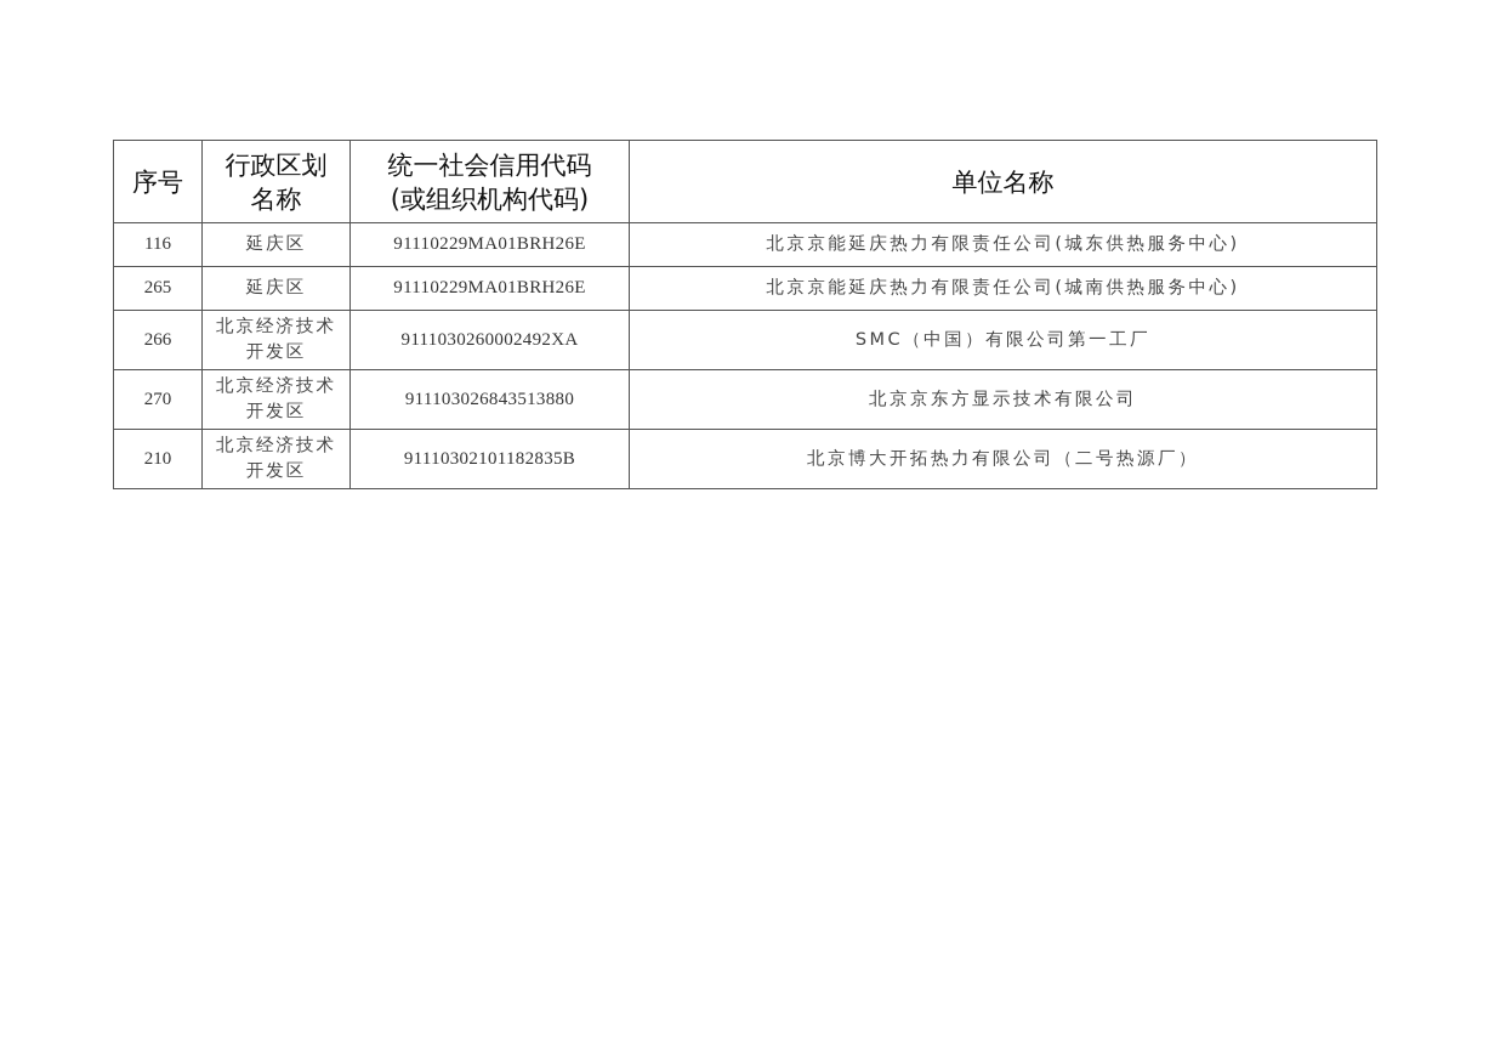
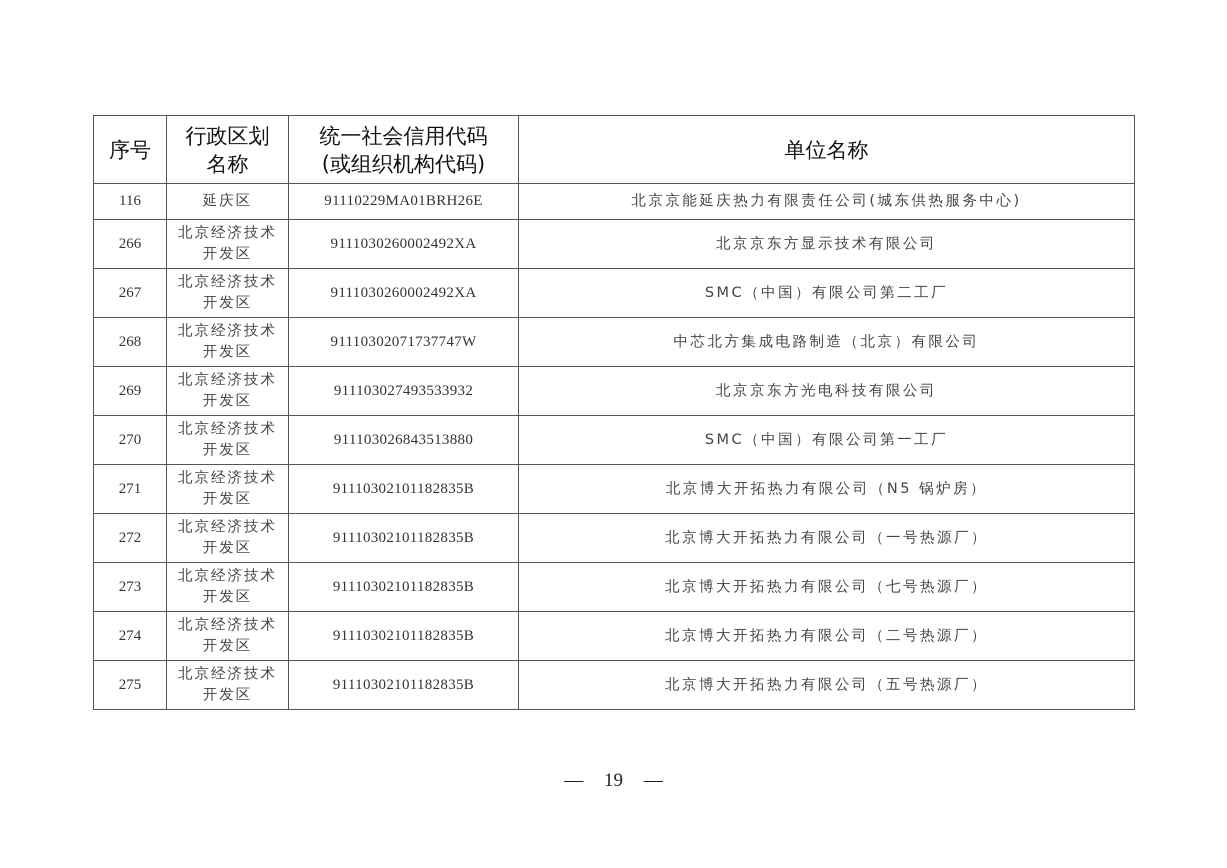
  序号	行政区划 名称	统一社会信用代码 (或组织机构代码)	单位名称
  116	延庆区	91110229MA01BRH26E	北京京能延庆热力有限责任公司(城东供热服务中心)
- 265	延庆区	91110229MA01BRH26E	北京京能延庆热力有限责任公司(城南供热服务中心)
- 266	北京经济技术 开发区	9111030260002492XA	SMC（中国）有限公司第一工厂
+ 266	北京经济技术 开发区	9111030260002492XA	北京京东方显示技术有限公司
+ 267	北京经济技术 开发区	9111030260002492XA	SMC（中国）有限公司第二工厂
+ 268	北京经济技术 开发区	91110302071737747W	中芯北方集成电路制造（北京）有限公司
+ 269	北京经济技术 开发区	911103027493533932	北京京东方光电科技有限公司
- 270	北京经济技术 开发区	911103026843513880	北京京东方显示技术有限公司
+ 270	北京经济技术 开发区	911103026843513880	SMC（中国）有限公司第一工厂
+ 271	北京经济技术 开发区	91110302101182835B	北京博大开拓热力有限公司（N5 锅炉房）
+ 272	北京经济技术 开发区	91110302101182835B	北京博大开拓热力有限公司（一号热源厂）
+ 273	北京经济技术 开发区	91110302101182835B	北京博大开拓热力有限公司（七号热源厂）
- 210	北京经济技术 开发区	91110302101182835B	北京博大开拓热力有限公司（二号热源厂）
+ 274	北京经济技术 开发区	91110302101182835B	北京博大开拓热力有限公司（二号热源厂）
+ 275	北京经济技术 开发区	91110302101182835B	北京博大开拓热力有限公司（五号热源厂）
+ — 19 —
